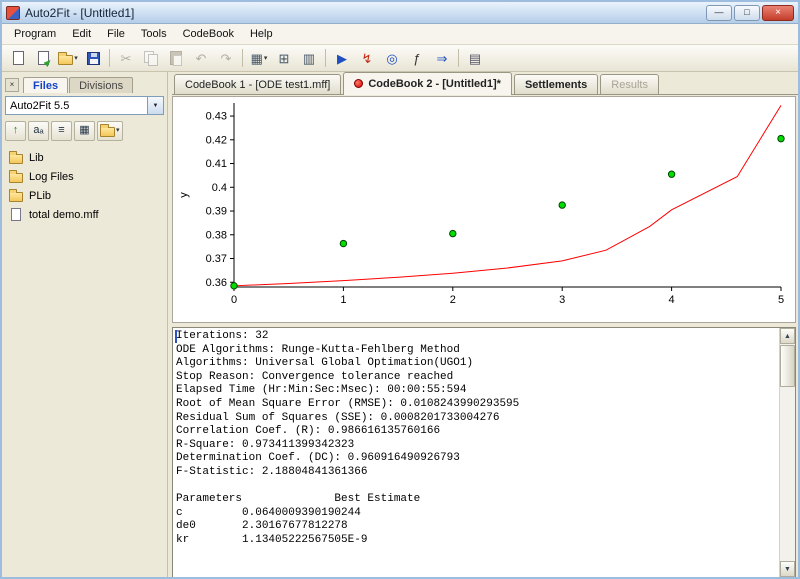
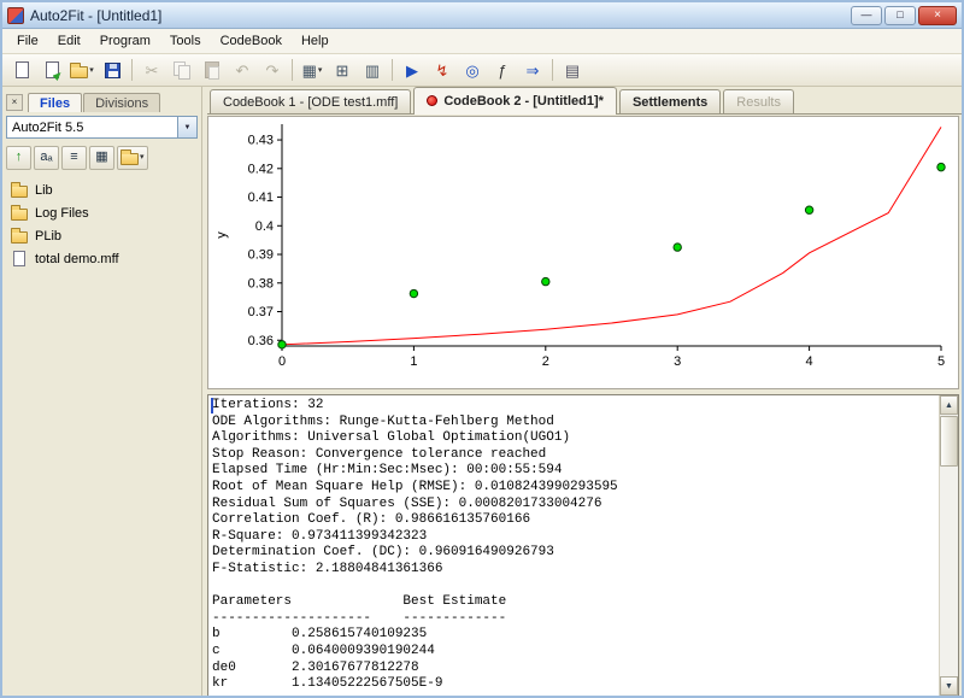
  Auto2Fit - [Untitled1]
  —
  □
  ×
- Program
+ File
  Edit
- File
+ Program
  Tools
  CodeBook
  Help
  ✂
  ↶
  ↷
  ▦
  ⊞
  ▥
  ▶
  ↯
  ◎
  ƒ
  ⇒
  ▤
  ×
  Files
  Divisions
  Auto2Fit 5.5
  ↑
  aₐ
  ≡
  ▦
  Lib
  Log Files
  PLib
  total demo.mff
  CodeBook 1 - [ODE test1.mff]
  CodeBook 2 - [Untitled1]*
  Settlements
  Results
  0.36
  0.37
  0.38
  0.39
  0.4
  0.41
  0.42
  0.43
  0
  1
  2
  3
  4
  5
  Iterations: 32
  ODE Algorithms: Runge-Kutta-Fehlberg Method
  Algorithms: Universal Global Optimation(UGO1)
  Stop Reason: Convergence tolerance reached
  Elapsed Time (Hr:Min:Sec:Msec): 00:00:55:594
- Root of Mean Square Error (RMSE): 0.0108243990293595
+ Root of Mean Square Help (RMSE): 0.0108243990293595
  Residual Sum of Squares (SSE): 0.0008201733004276
  Correlation Coef. (R): 0.986616135760166
  R-Square: 0.973411399342323
  Determination Coef. (DC): 0.960916490926793
  F-Statistic: 2.18804841361366
  Parameters Best Estimate
+ -------------------- -------------
+ b 0.258615740109235
  c 0.0640009390190244
  de0 2.30167677812278
  kr 1.13405222567505E-9
